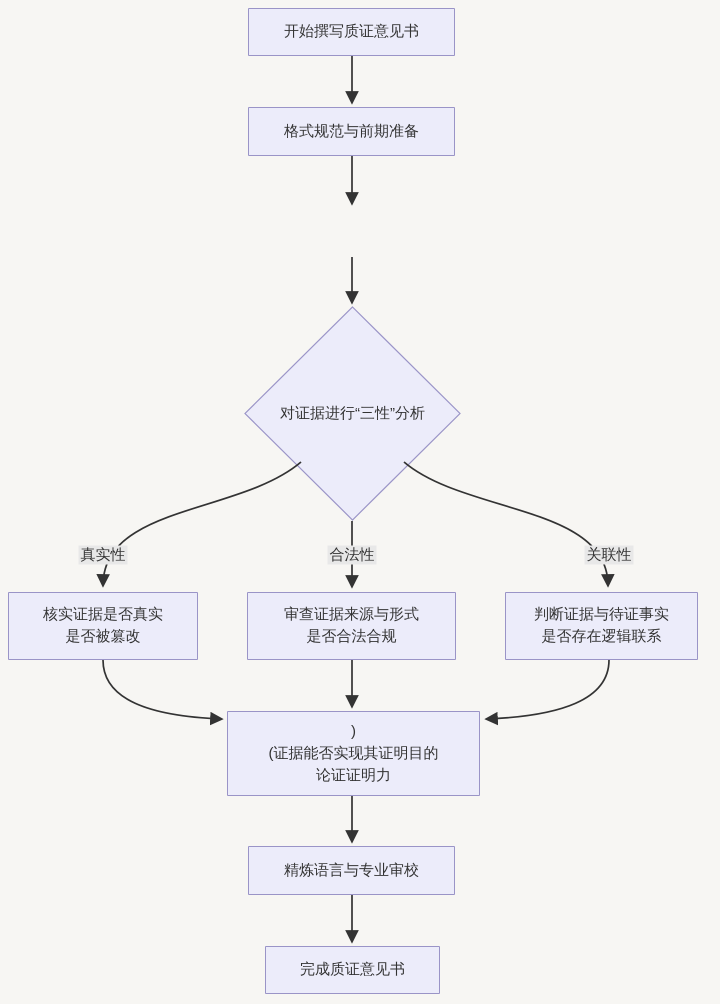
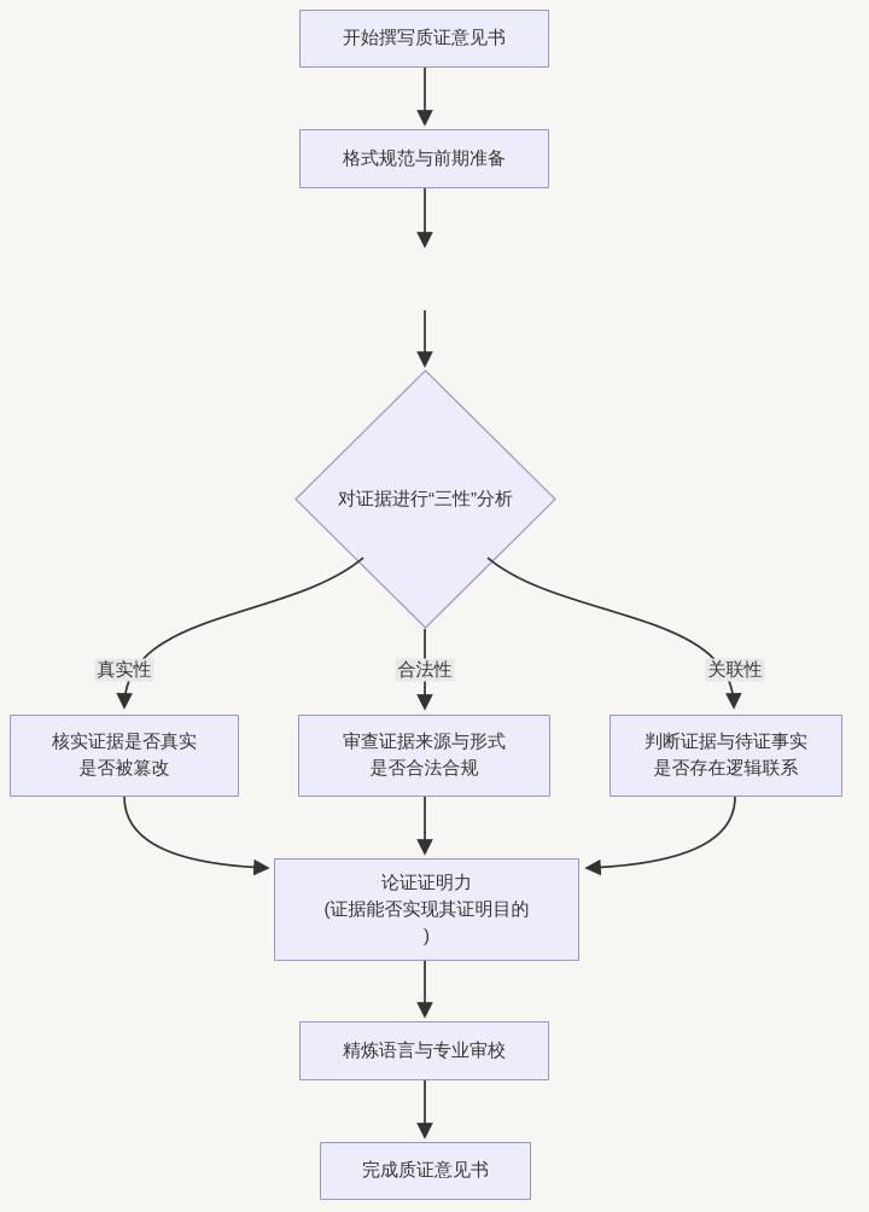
  开始撰写质证意见书
  格式规范与前期准备
  对证据进行“三性”分析
  核实证据是否真实
  是否被篡改
  审查证据来源与形式
  是否合法合规
  判断证据与待证事实
  是否存在逻辑联系
- )
+ 论证证明力
  (证据能否实现其证明目的
- 论证证明力
+ )
  精炼语言与专业审校
  完成质证意见书
  真实性
  合法性
  关联性
